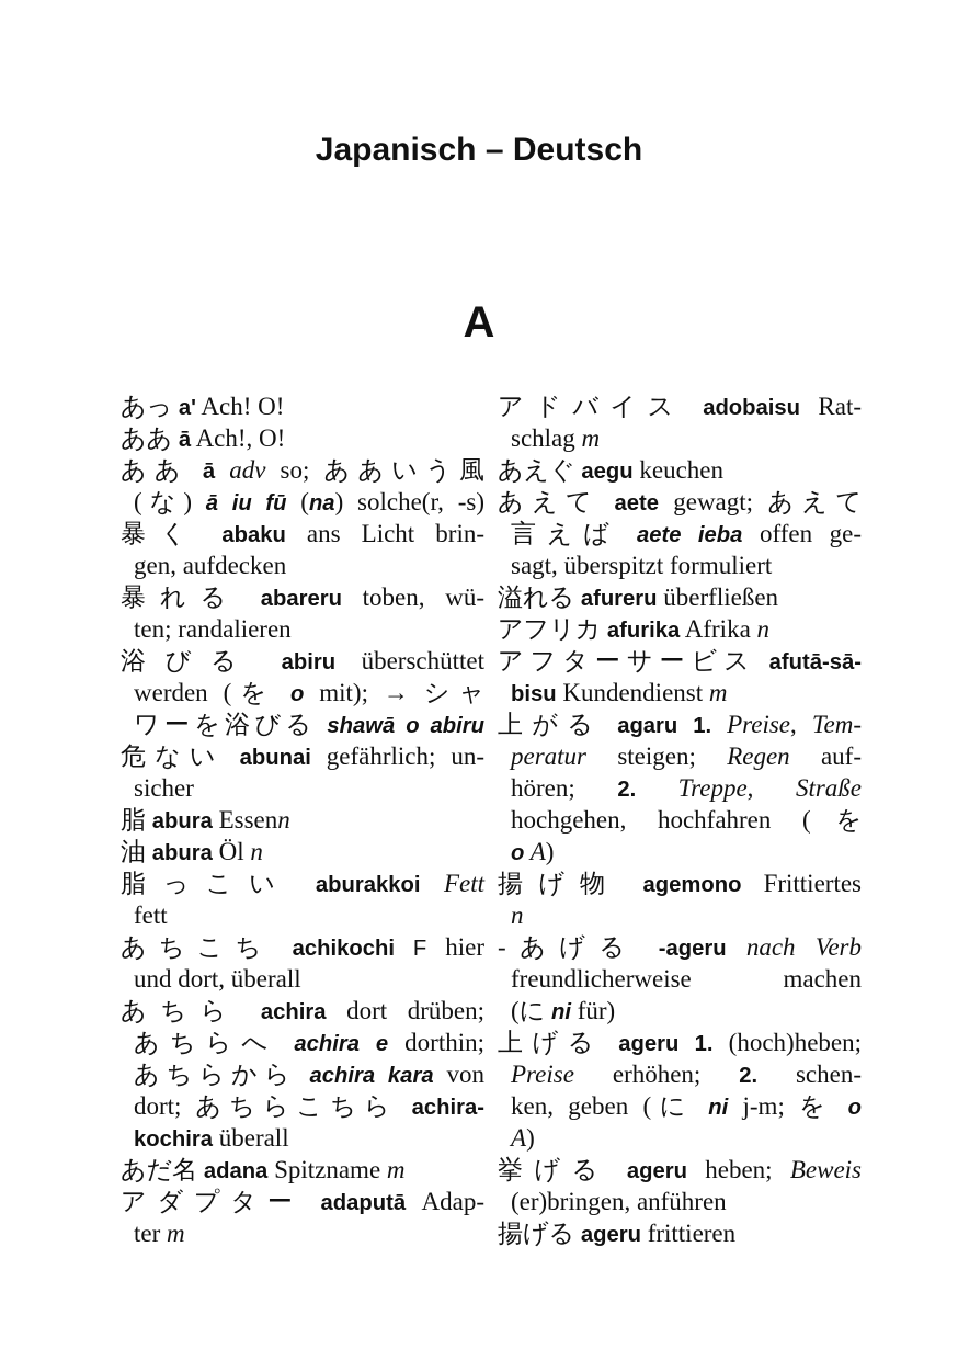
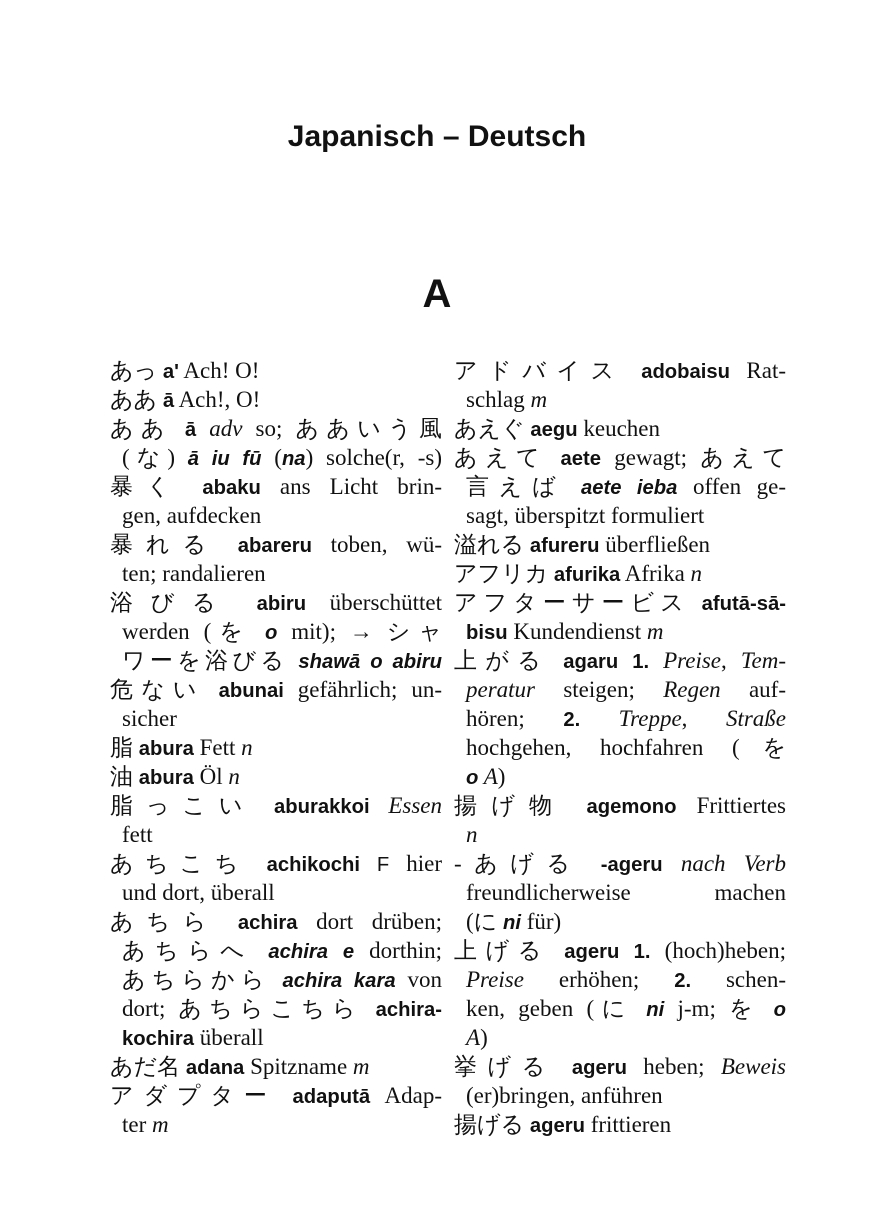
  Japanisch – Deutsch
  A
  あっ a' Ach! O!
  ああ ā Ach!, O!
  ああ ā adv so; ああいう風
  (な) ā iu fū (na) solche(r, -s)
  暴く abaku ans Licht brin-
  gen, aufdecken
  暴れる abareru toben, wü-
  ten; randalieren
  浴びる abiru überschüttet
  werden (を o mit); → シャ
  ワーを浴びる shawā o abiru
  危ない abunai gefährlich; un-
  sicher
- 脂 abura Essenn
+ 脂 abura Fett n
  油 abura Öl n
- 脂っこい aburakkoi Fett
+ 脂っこい aburakkoi Essen
  fett
  あちこち achikochi F hier
  und dort, überall
  あちら achira dort drüben;
  あちらへ achira e dorthin;
  あちらから achira kara von
  dort; あちらこちら achira-
  kochira überall
  あだ名 adana Spitzname m
  アダプター adaputā Adap-
  ter m
  アドバイス adobaisu Rat-
  schlag m
  あえぐ aegu keuchen
  あえて aete gewagt; あえて
  言えば aete ieba offen ge-
  sagt, überspitzt formuliert
  溢れる afureru überfließen
  アフリカ afurika Afrika n
  アフターサービス afutā-sā-
  bisu Kundendienst m
  上がる agaru 1. Preise, Tem-
  peratur steigen; Regen auf-
  hören; 2. Treppe, Straße
  hochgehen, hochfahren (を
  o A)
  揚げ物 agemono Frittiertes
  n
  -あげる -ageru nach Verb
  freundlicherweise machen
  (に ni für)
  上げる ageru 1. (hoch)heben;
  Preise erhöhen; 2. schen-
  ken, geben (に ni j-m; を o
  A)
  挙げる ageru heben; Beweis
  (er)bringen, anführen
  揚げる ageru frittieren
